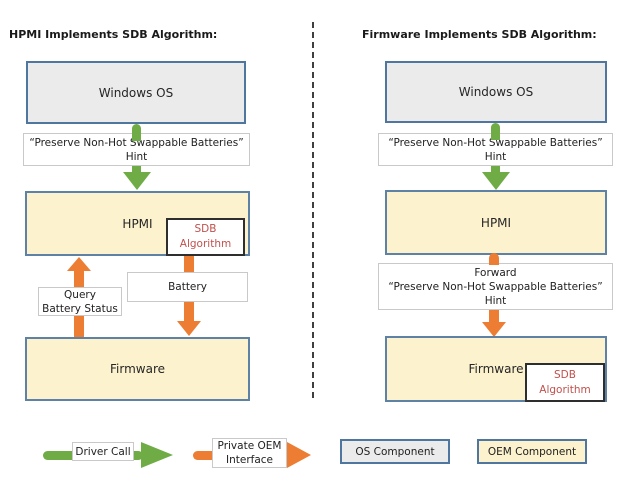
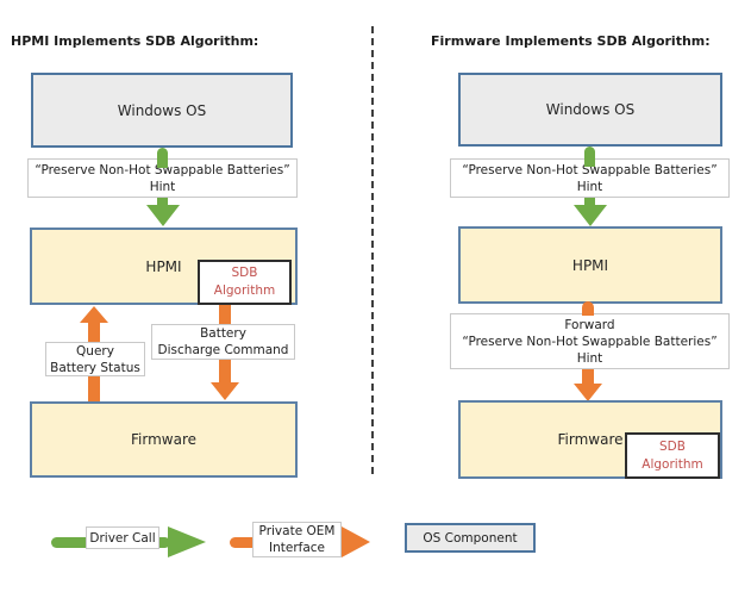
  HPMI Implements SDB Algorithm:
  Windows OS
  “Preserve Non-Hot Swappable Batteries”
  Hint
  HPMI
  SDB
  Algorithm
  Query
  Battery Status
  Battery
+ Discharge Command
  Firmware
  Firmware Implements SDB Algorithm:
  Windows OS
  “Preserve Non-Hot Swappable Batteries”
  Hint
  HPMI
  Forward
  “Preserve Non-Hot Swappable Batteries”
  Hint
  Firmware
  SDB
  Algorithm
  Driver Call
  Private OEM
  Interface
  OS Component
- OEM Component
